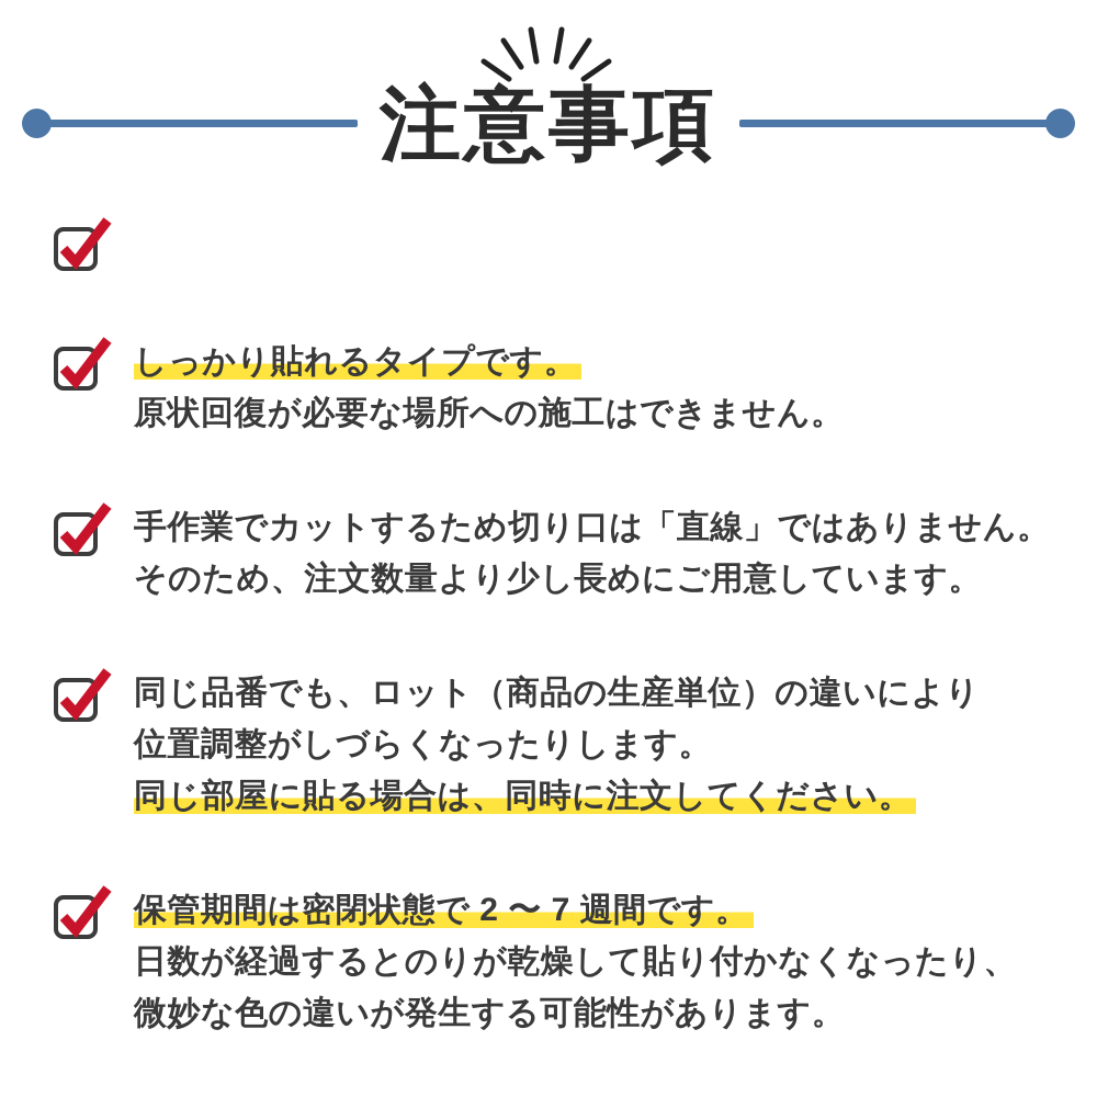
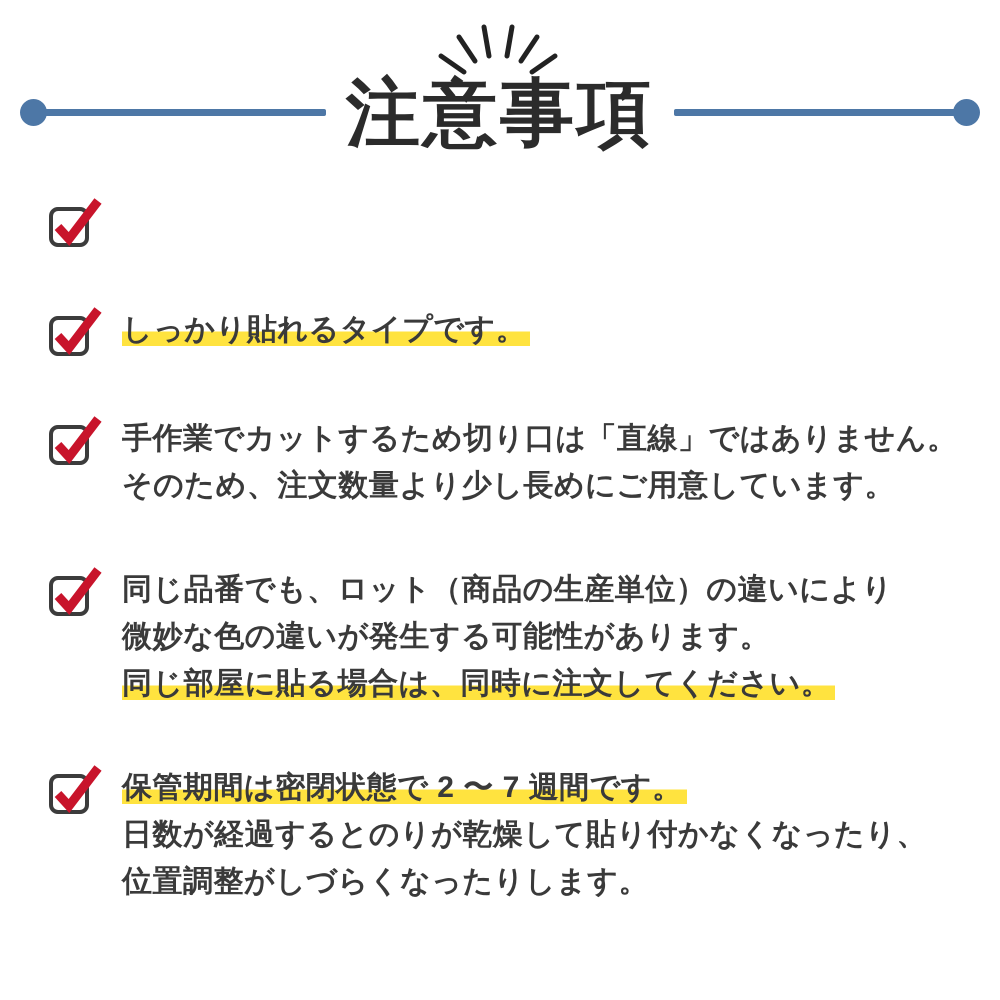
  注意事項
  しっかり貼れるタイプです。
- 原状回復が必要な場所への施工はできません。
  手作業でカットするため切り口は「直線」ではありません。
  そのため、注文数量より少し長めにご用意しています。
  同じ品番でも、ロット（商品の生産単位）の違いにより
- 位置調整がしづらくなったりします。
+ 微妙な色の違いが発生する可能性があります。
  同じ部屋に貼る場合は、同時に注文してください。
  保管期間は密閉状態で 2 〜 7 週間です。
  日数が経過するとのりが乾燥して貼り付かなくなったり、
- 微妙な色の違いが発生する可能性があります。
+ 位置調整がしづらくなったりします。
